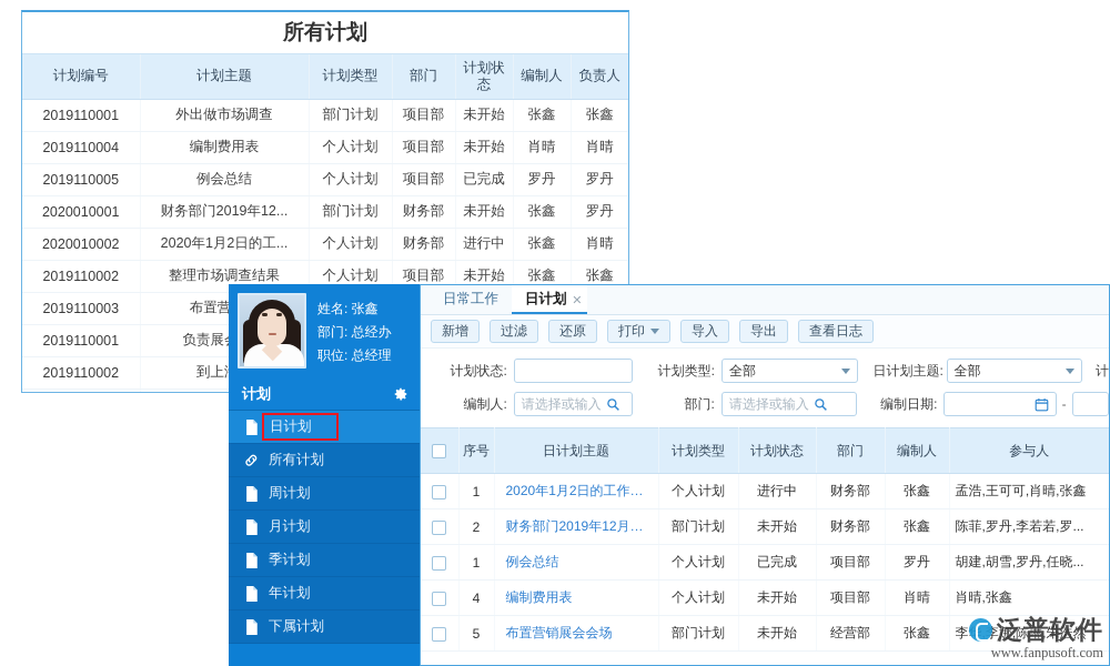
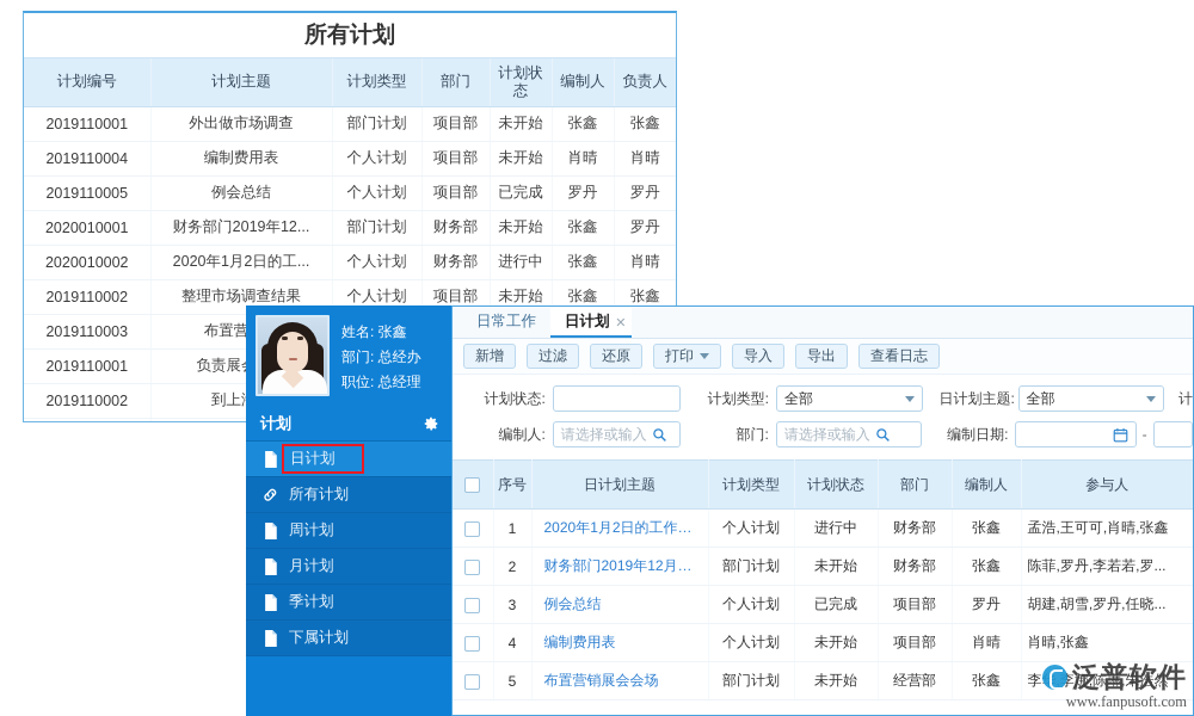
  所有计划
  计划编号	计划主题	计划类型	部门	计划状态	编制人	负责人
  2019110001	外出做市场调查	部门计划	项目部	未开始	张鑫	张鑫
  2019110004	编制费用表	个人计划	项目部	未开始	肖晴	肖晴
  2019110005	例会总结	个人计划	项目部	已完成	罗丹	罗丹
  2020010001	财务部门2019年12...	部门计划	财务部	未开始	张鑫	罗丹
  2020010002	2020年1月2日的工...	个人计划	财务部	进行中	张鑫	肖晴
  2019110002	整理市场调查结果	个人计划	项目部	未开始	张鑫	张鑫
  2019110003	布置营
  2019110001	负责展
  2019110002	到上
  姓名: 张鑫
  部门: 总经办
  职位: 总经理
  计划
  日计划
  所有计划
  周计划
  月计划
  季计划
- 年计划
  下属计划
  日常工作
  日计划
  ✕
  新增
  过滤
  还原
  打印
  导入
  导出
  查看日志
  计划状态:
  计划类型:
  全部
  日计划主题:
  全部
  计
  编制人:
  请选择或输入
  部门:
  请选择或输入
  编制日期:
  -
  	序号	日计划主题	计划类型	计划状态	部门	编制人	参与人
  	1	2020年1月2日的工作日...	个人计划	进行中	财务部	张鑫	孟浩,王可可,肖晴,张鑫
  	2	财务部门2019年12月的...	部门计划	未开始	财务部	张鑫	陈菲,罗丹,李若若,罗...
- 	1	例会总结	个人计划	已完成	项目部	罗丹	胡建,胡雪,罗丹,任晓...
+ 	3	例会总结	个人计划	已完成	项目部	罗丹	胡建,胡雪,罗丹,任晓...
  	4	编制费用表	个人计划	未开始	项目部	肖晴	肖晴,张鑫
  	5	布置营销展会会场	部门计划	未开始	经营部	张鑫	李李娜,陈琳,朱浩然
  泛普软件
  www.fanpusoft.com
